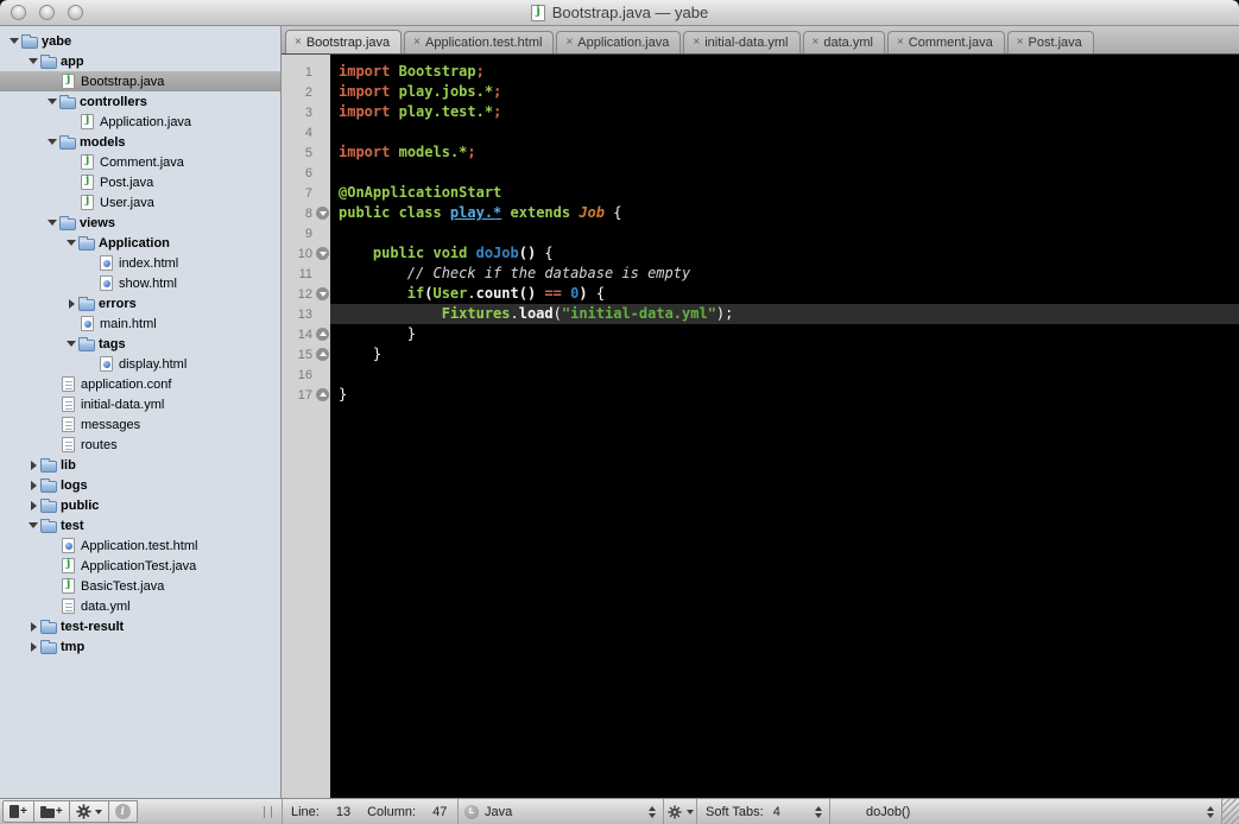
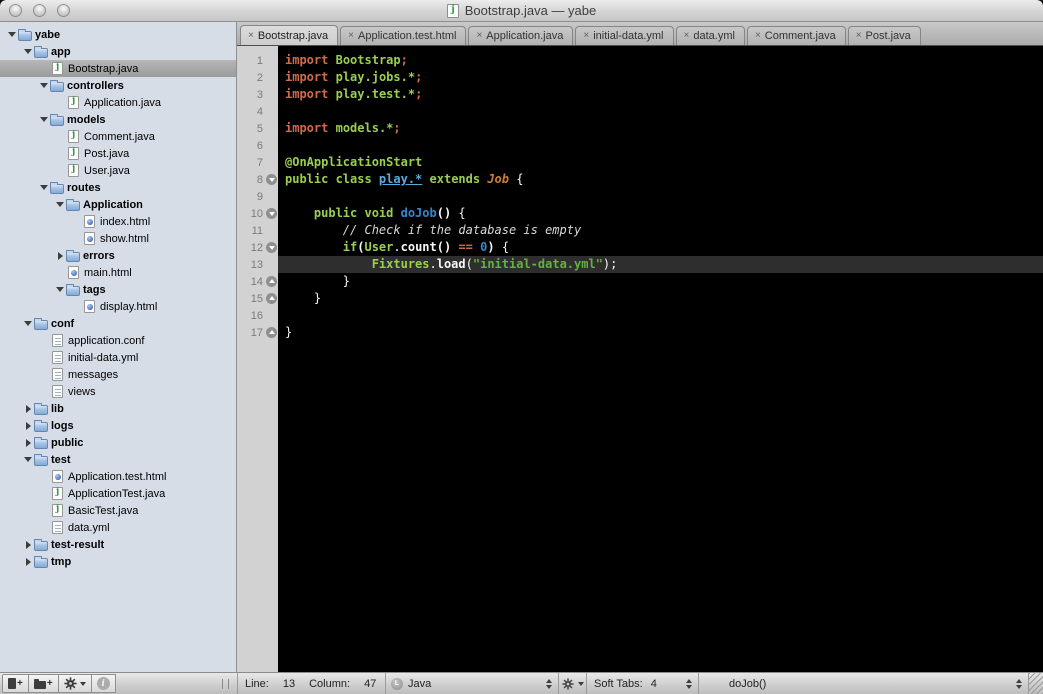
  Bootstrap.java — yabe
  yabe
  app
  Bootstrap.java
  controllers
  Application.java
  models
  Comment.java
  Post.java
  User.java
- views
+ routes
  Application
  index.html
  show.html
  errors
  main.html
  tags
  display.html
+ conf
  application.conf
  initial-data.yml
  messages
- routes
+ views
  lib
  logs
  public
  test
  Application.test.html
  ApplicationTest.java
  BasicTest.java
  data.yml
  test-result
  tmp
  ×
  Bootstrap.java
  ×
  Application.test.html
  ×
  Application.java
  ×
  initial-data.yml
  ×
  data.yml
  ×
  Comment.java
  ×
  Post.java
  1
  2
  3
  4
  5
  6
  7
  8
  9
  10
  11
  12
  13
  14
  15
  16
  17
  import Bootstrap;
  import play.jobs.*;
  import play.test.*;
  import models.*;
  @OnApplicationStart
  public class play.* extends Job {
  public void doJob() {
  // Check if the database is empty
  if(User.count() == 0) {
  Fixtures.load("initial-data.yml");
  }
  }
  }
  +
  +
  i
  Line:
  13
  Column:
  47
  Java
  Soft Tabs:
  4
  doJob()
